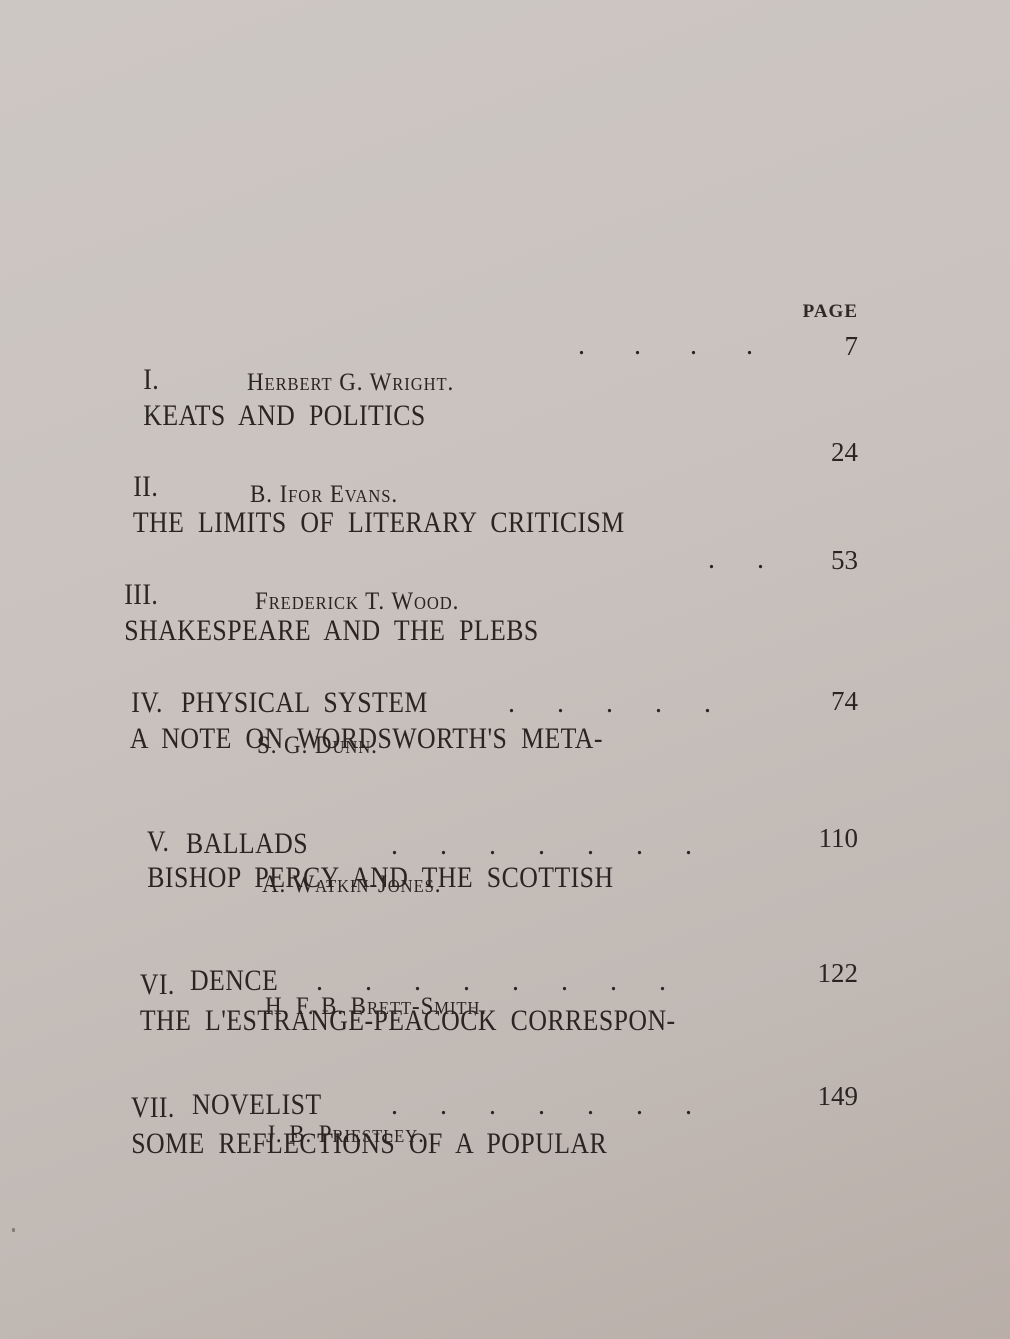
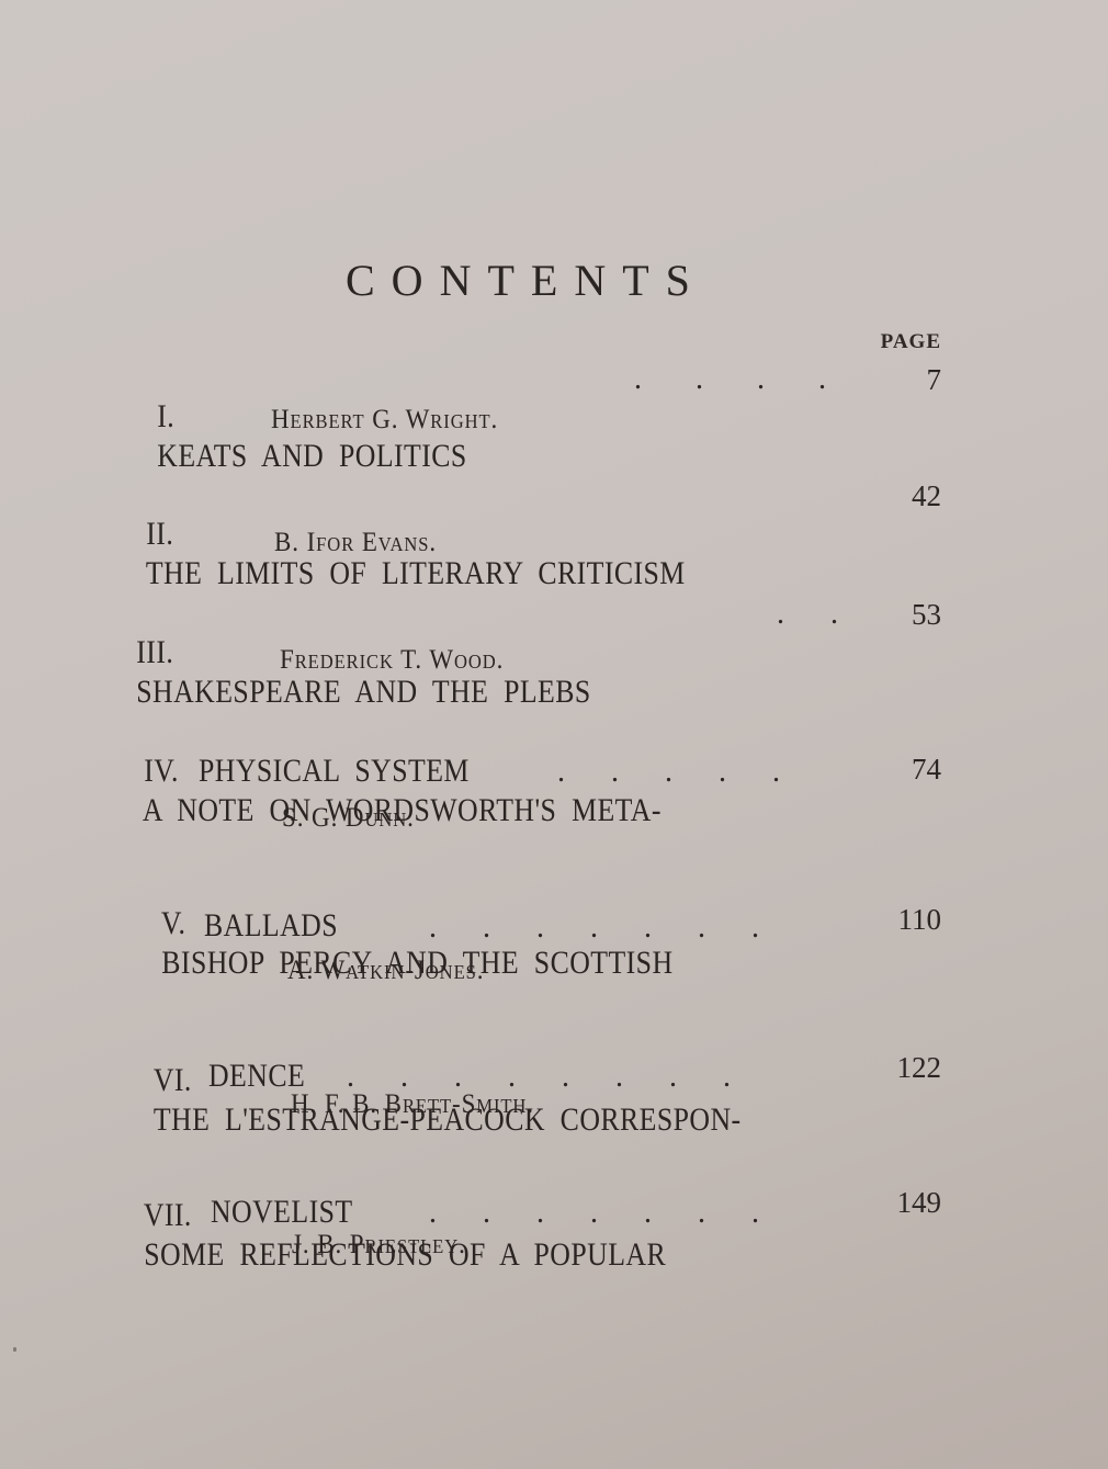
+ CONTENTS
  PAGE
  I. KEATS AND POLITICS
  . . . .
  7
  Herbert G. Wright.
  II. THE LIMITS OF LITERARY CRITICISM
- 24
+ 42
  B. Ifor Evans.
  III. SHAKESPEARE AND THE PLEBS
  . .
  53
  Frederick T. Wood.
  IV. A NOTE ON WORDSWORTH'S META-
  PHYSICAL SYSTEM
  . . . . .
  74
  S. G. Dunn.
  V. BISHOP PERCY AND THE SCOTTISH
  BALLADS
  . . . . . . .
  110
  A. Watkin-Jones.
  VI. THE L'ESTRANGE-PEACOCK CORRESPON-
  DENCE
  . . . . . . . .
  122
  H. F. B. Brett-Smith.
  VII. SOME REFLECTIONS OF A POPULAR
  NOVELIST
  . . . . . . .
  149
  J. B. Priestley.
